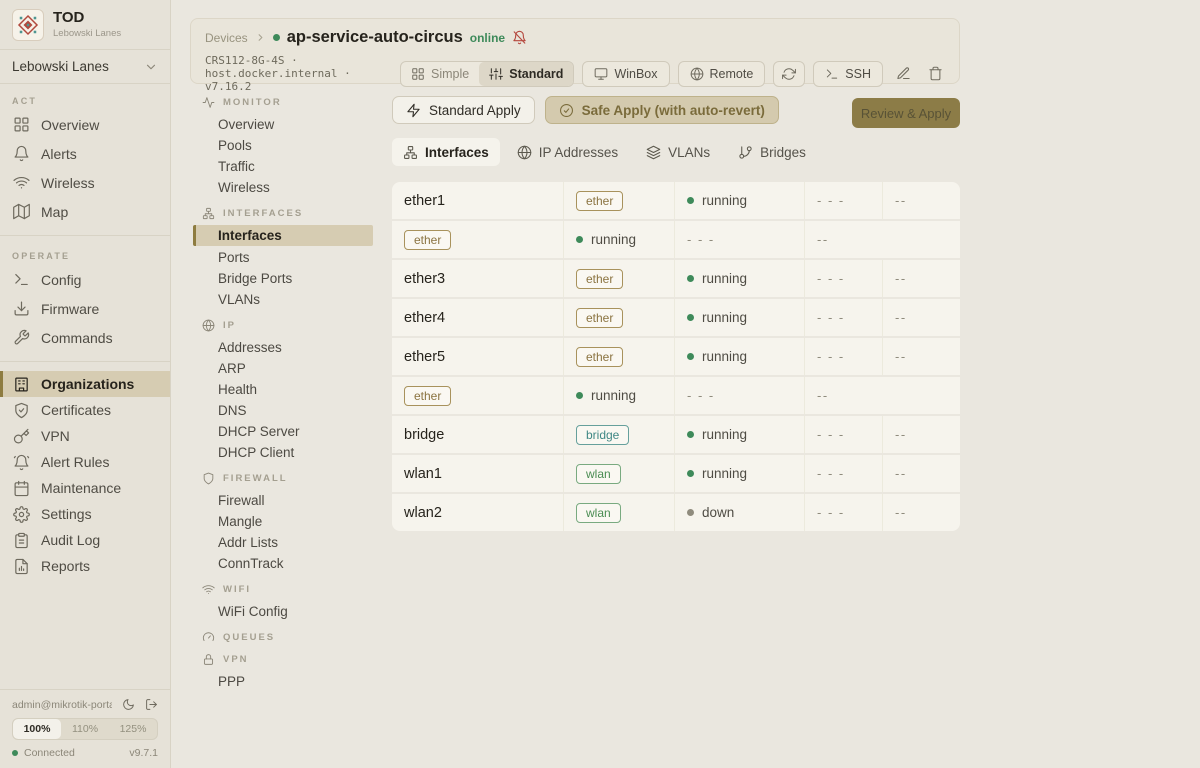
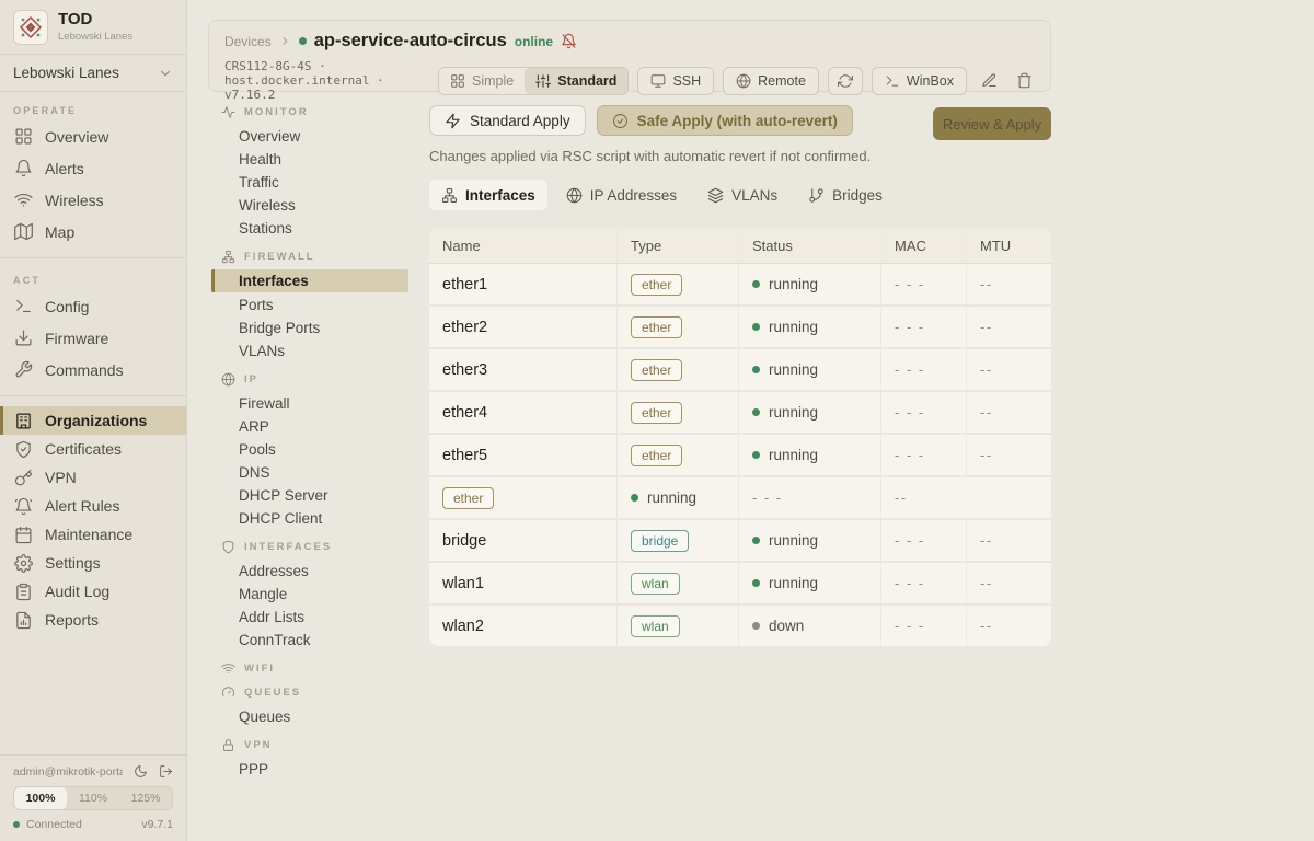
  TOD
  Lebowski Lanes
  Lebowski Lanes
- ACT
+ OPERATE
  Overview
  Alerts
  Wireless
  Map
- OPERATE
+ ACT
  Config
  Firmware
  Commands
  Organizations
  Certificates
  VPN
  Alert Rules
  Maintenance
  Settings
  Audit Log
  Reports
  admin@mikrotik-porta
  100%
  110%
  125%
  Connected
  v9.7.1
  Devices
  ap-service-auto-circus
  online
  CRS112-8G-4S · host.docker.internal · v7.16.2
  Simple
  Standard
- WinBox
+ SSH
  Remote
- SSH
+ WinBox
  MONITOR
  Overview
- Pools
+ Health
  Traffic
  Wireless
+ Stations
- INTERFACES
+ FIREWALL
  Interfaces
  Ports
  Bridge Ports
  VLANs
  IP
- Addresses
+ Firewall
  ARP
- Health
+ Pools
  DNS
  DHCP Server
  DHCP Client
- FIREWALL
+ INTERFACES
- Firewall
+ Addresses
  Mangle
  Addr Lists
  ConnTrack
  WIFI
- WiFi Config
  QUEUES
+ Queues
  VPN
  PPP
  Standard Apply
  Safe Apply (with auto-revert)
  Review & Apply
+ Changes applied via RSC script with automatic revert if not confirmed.
  Interfaces
  IP Addresses
  VLANs
  Bridges
+ Name
+ Type
+ Status
+ MAC
+ MTU
  ether1
  ether
  running
  - - -
  --
+ ether2
  ether
  running
  - - -
  --
  ether3
  ether
  running
  - - -
  --
  ether4
  ether
  running
  - - -
  --
  ether5
  ether
  running
  - - -
  --
  ether
  running
  - - -
  --
  bridge
  bridge
  running
  - - -
  --
  wlan1
  wlan
  running
  - - -
  --
  wlan2
  wlan
  down
  - - -
  --
